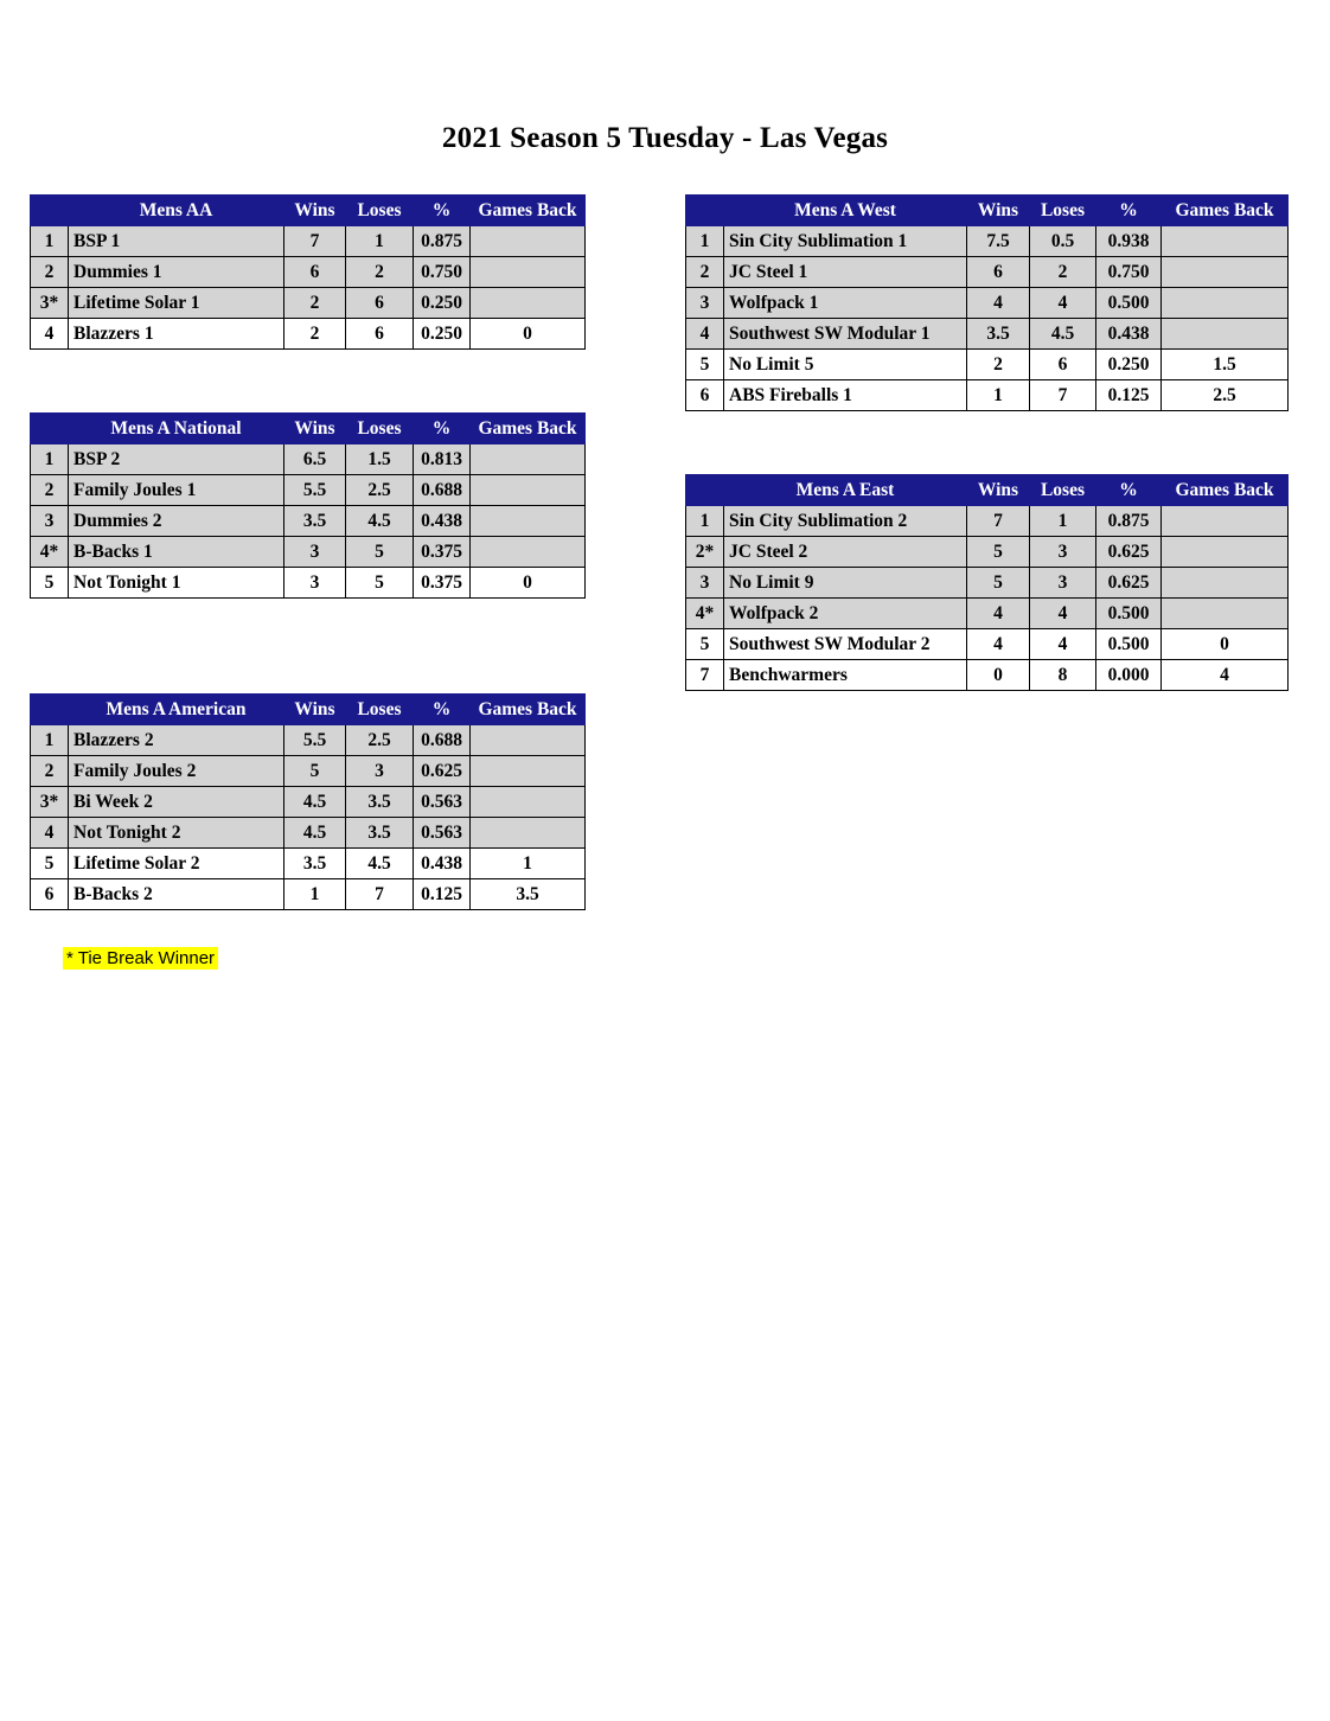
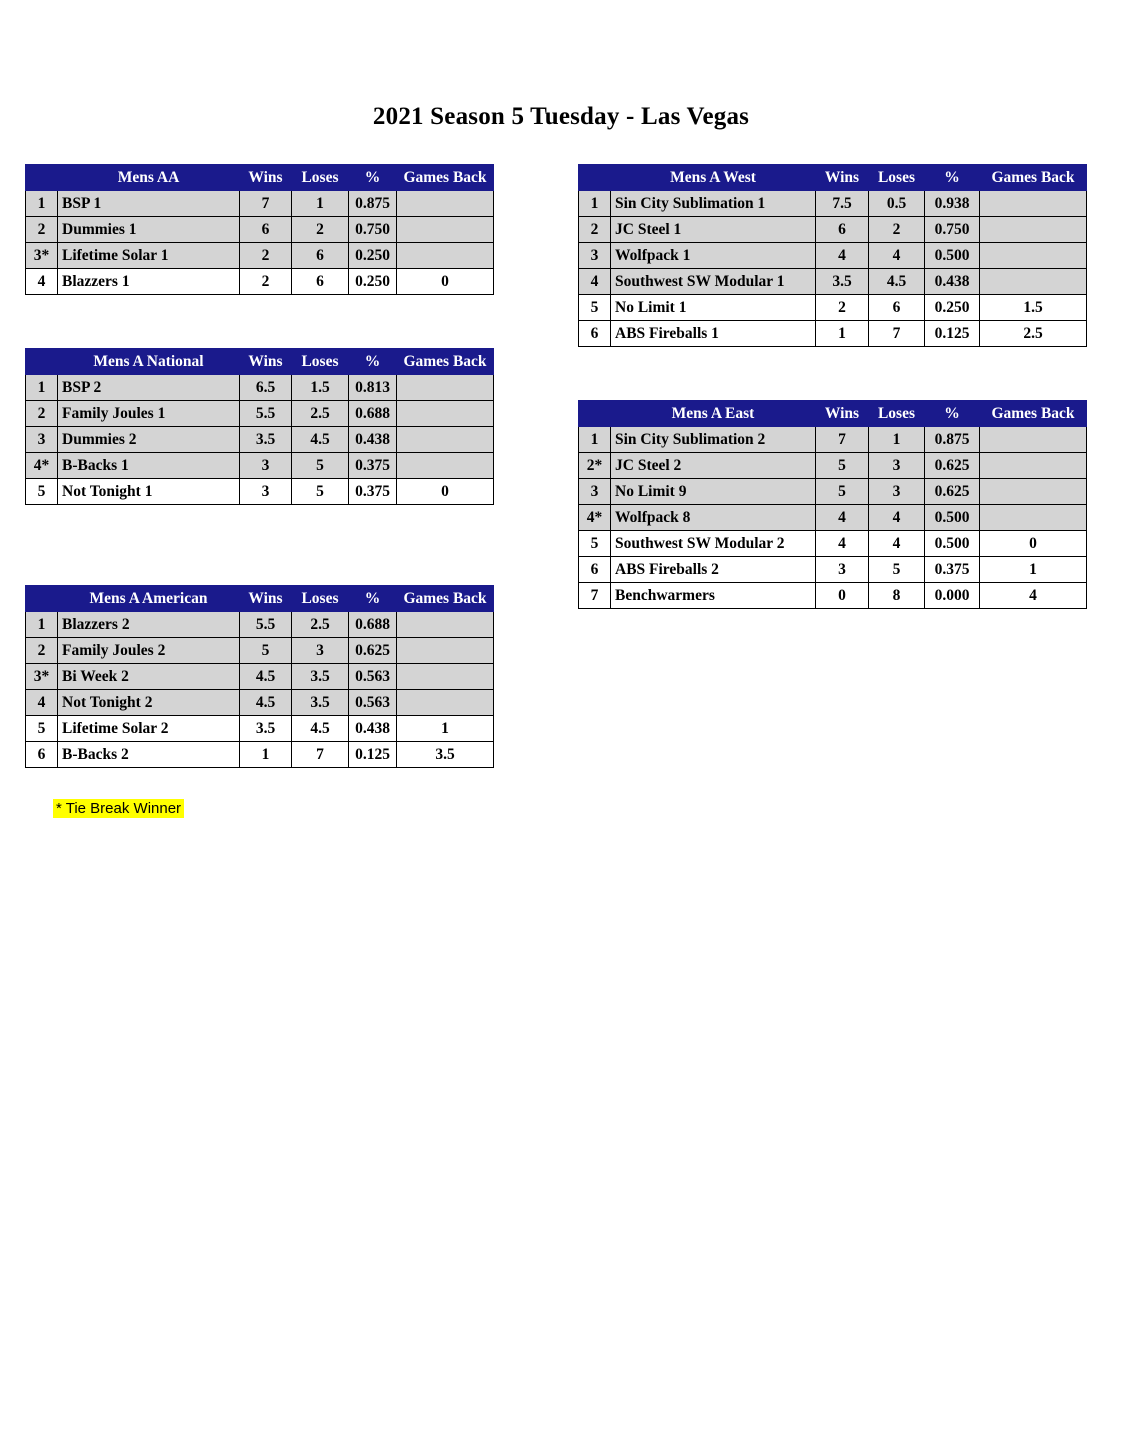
  2021 Season 5 Tuesday - Las Vegas
  	Mens AA	Wins	Loses	%	Games Back
  1	BSP 1	7	1	0.875
  2	Dummies 1	6	2	0.750
  3*	Lifetime Solar 1	2	6	0.250
  4	Blazzers 1	2	6	0.250	0
  	Mens A National	Wins	Loses	%	Games Back
  1	BSP 2	6.5	1.5	0.813
  2	Family Joules 1	5.5	2.5	0.688
  3	Dummies 2	3.5	4.5	0.438
  4*	B-Backs 1	3	5	0.375
  5	Not Tonight 1	3	5	0.375	0
  	Mens A American	Wins	Loses	%	Games Back
  1	Blazzers 2	5.5	2.5	0.688
  2	Family Joules 2	5	3	0.625
  3*	Bi Week 2	4.5	3.5	0.563
  4	Not Tonight 2	4.5	3.5	0.563
  5	Lifetime Solar 2	3.5	4.5	0.438	1
  6	B-Backs 2	1	7	0.125	3.5
  	Mens A West	Wins	Loses	%	Games Back
  1	Sin City Sublimation 1	7.5	0.5	0.938
  2	JC Steel 1	6	2	0.750
  3	Wolfpack 1	4	4	0.500
  4	Southwest SW Modular 1	3.5	4.5	0.438
- 5	No Limit 5	2	6	0.250	1.5
+ 5	No Limit 1	2	6	0.250	1.5
  6	ABS Fireballs 1	1	7	0.125	2.5
  	Mens A East	Wins	Loses	%	Games Back
  1	Sin City Sublimation 2	7	1	0.875
  2*	JC Steel 2	5	3	0.625
  3	No Limit 9	5	3	0.625
- 4*	Wolfpack 2	4	4	0.500
+ 4*	Wolfpack 8	4	4	0.500
  5	Southwest SW Modular 2	4	4	0.500	0
+ 6	ABS Fireballs 2	3	5	0.375	1
  7	Benchwarmers	0	8	0.000	4
  * Tie Break Winner
